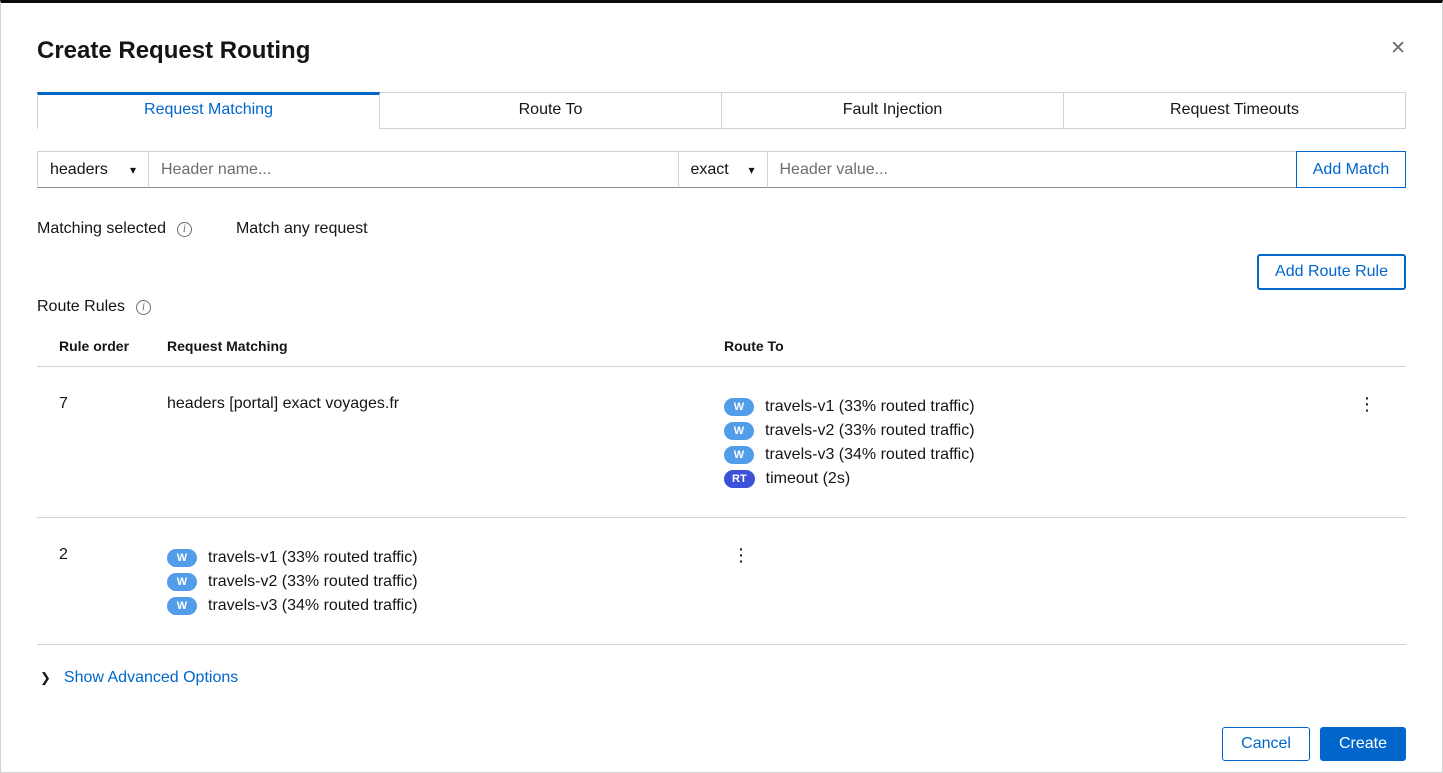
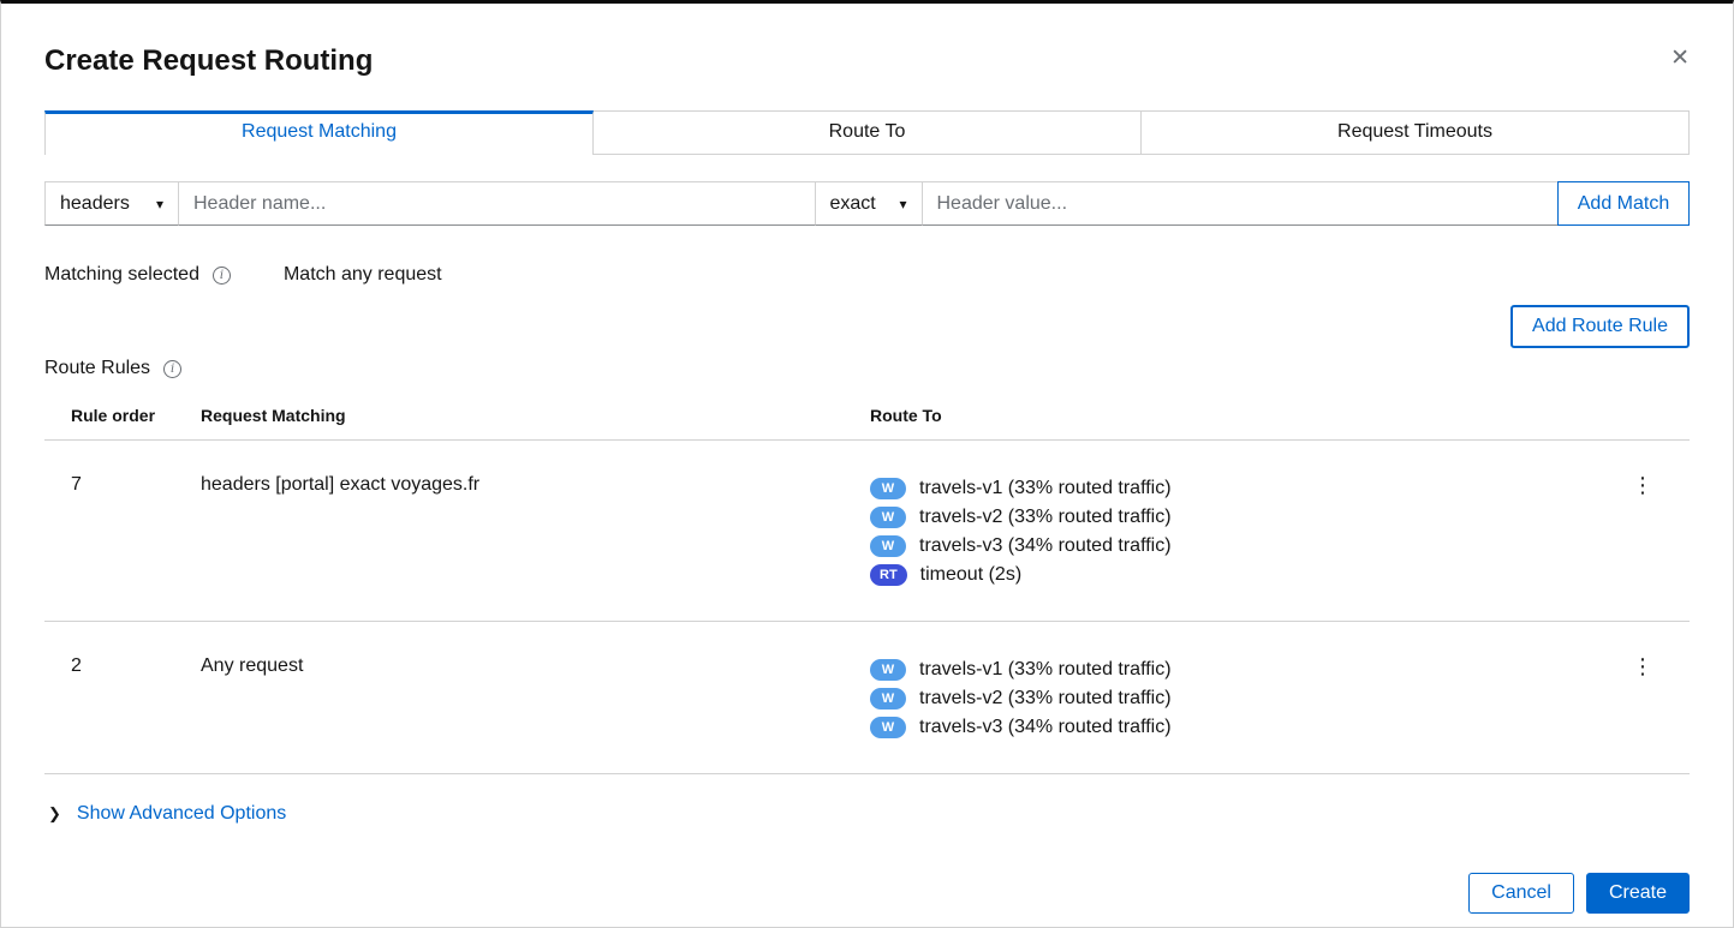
  Create Request Routing
  ✕
  Request Matching
  Route To
- Fault Injection
  Request Timeouts
  headers
  ▾
  Header name...
  exact
  ▾
  Header value...
  Add Match
  Matching selected
  i
  Match any request
  Add Route Rule
  Route Rules
  i
  Rule order
  Request Matching
  Route To
  7
  headers [portal] exact voyages.fr
  W
  travels-v1 (33% routed traffic)
  W
  travels-v2 (33% routed traffic)
  W
  travels-v3 (34% routed traffic)
  RT
  timeout (2s)
  ⋮
  2
+ Any request
  W
  travels-v1 (33% routed traffic)
  W
  travels-v2 (33% routed traffic)
  W
  travels-v3 (34% routed traffic)
  ⋮
  ❯
  Show Advanced Options
  Cancel
  Create
